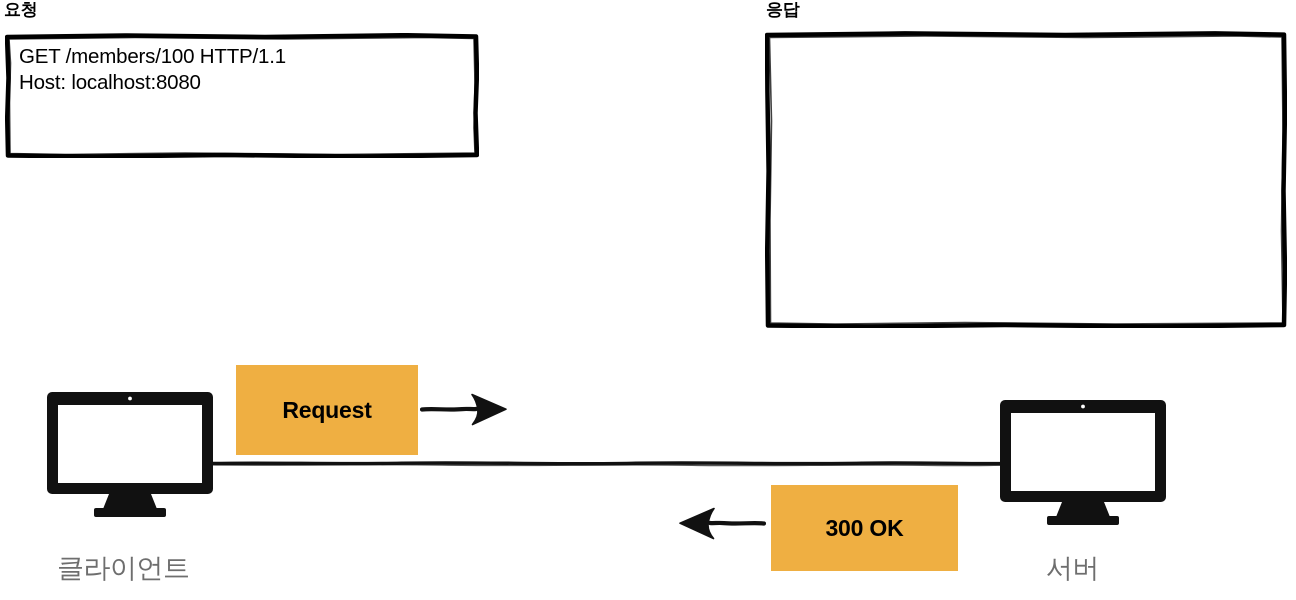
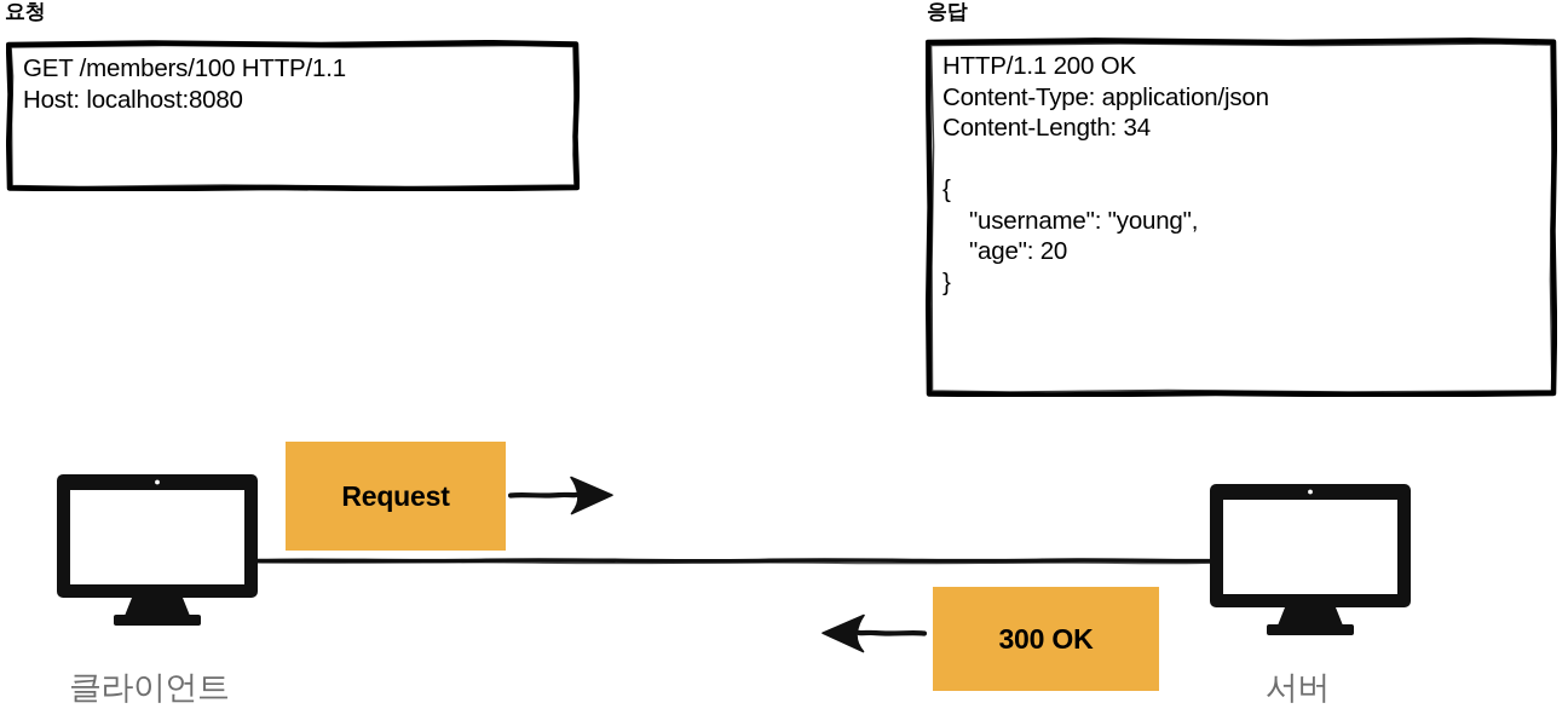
  요청
  응답
  GET /members/100 HTTP/1.1
  Host: localhost:8080
+ HTTP/1.1 200 OK
+ Content-Type: application/json
+ Content-Length: 34
+ {
+ "username": "young",
+ "age": 20
+ }
  Request
  300 OK
  클라이언트
  서버
